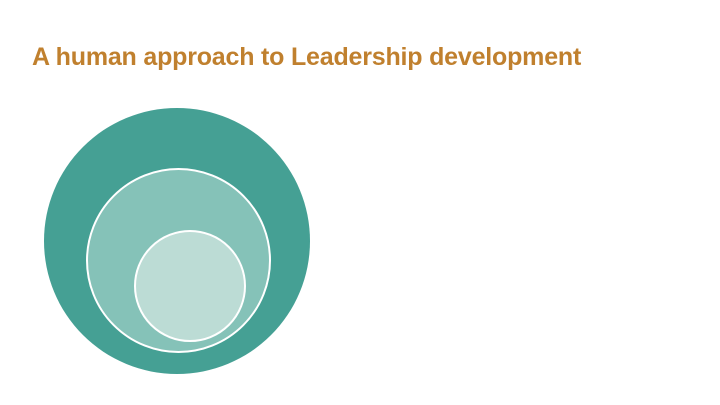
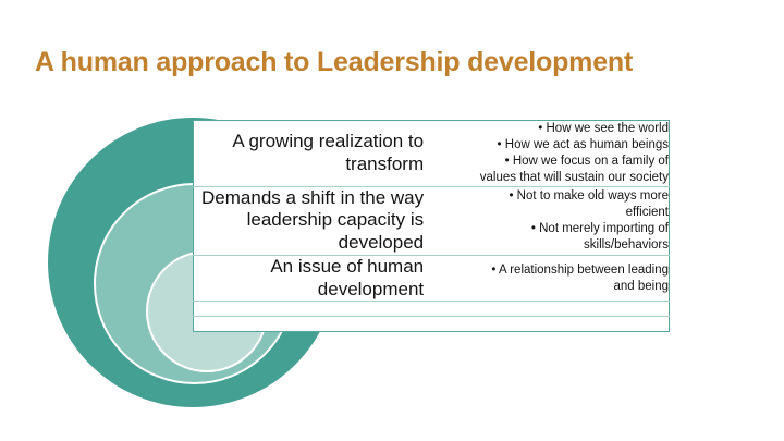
  A human approach to Leadership development
+ A growing realization to transform	• How we see the world • How we act as human beings • How we focus on a family of values that will sustain our society
+ Demands a shift in the way leadership capacity is developed	• Not to make old ways more efficient • Not merely importing of skills/behaviors
+ An issue of human development	• A relationship between leading and being
